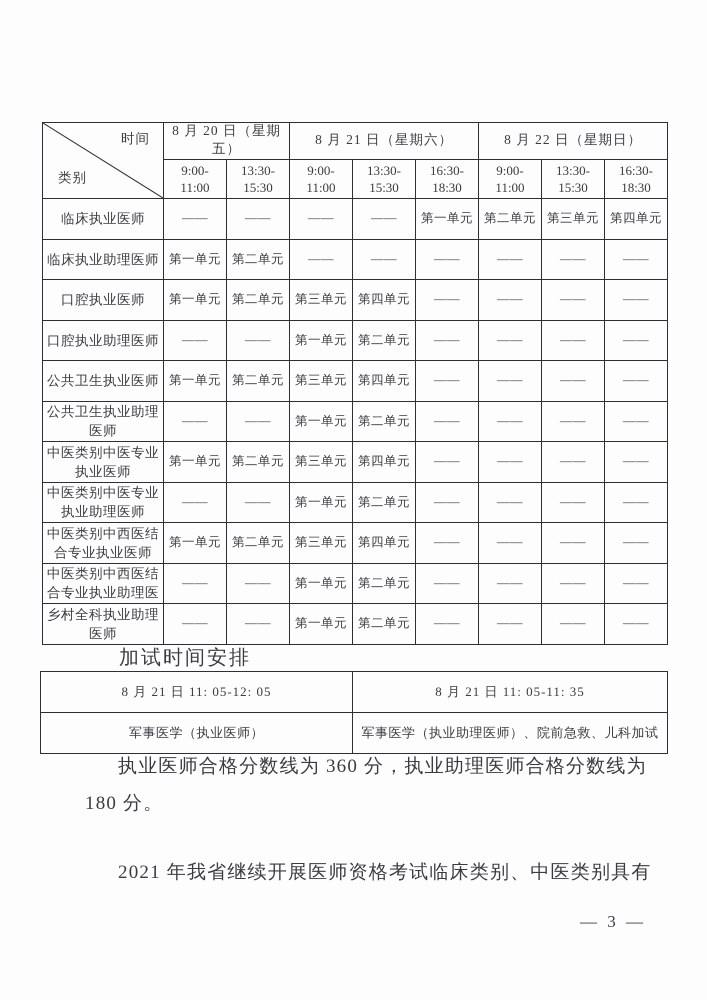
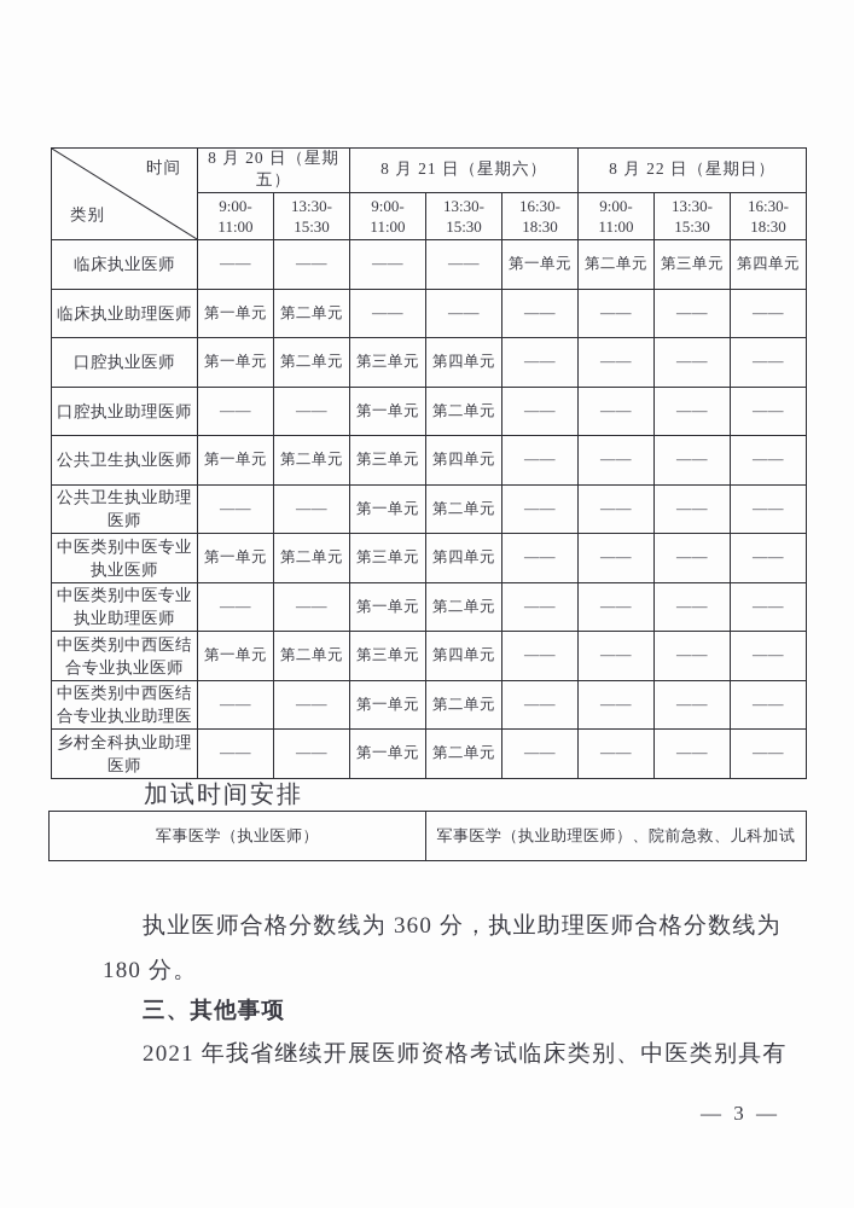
  时间 类别	8 月 20 日（星期五）	8 月 21 日（星期六）	8 月 22 日（星期日）
  9:00- 11:00	13:30- 15:30	9:00- 11:00	13:30- 15:30	16:30- 18:30	9:00- 11:00	13:30- 15:30	16:30- 18:30
  临床执业医师	——	——	——	——	第一单元	第二单元	第三单元	第四单元
  临床执业助理医师	第一单元	第二单元	——	——	——	——	——	——
  口腔执业医师	第一单元	第二单元	第三单元	第四单元	——	——	——	——
  口腔执业助理医师	——	——	第一单元	第二单元	——	——	——	——
  公共卫生执业医师	第一单元	第二单元	第三单元	第四单元	——	——	——	——
  公共卫生执业助理医师	——	——	第一单元	第二单元	——	——	——	——
  中医类别中医专业执业医师	第一单元	第二单元	第三单元	第四单元	——	——	——	——
  中医类别中医专业执业助理医师	——	——	第一单元	第二单元	——	——	——	——
  中医类别中西医结合专业执业医师	第一单元	第二单元	第三单元	第四单元	——	——	——	——
  中医类别中西医结合专业执业助理医	——	——	第一单元	第二单元	——	——	——	——
  乡村全科执业助理医师	——	——	第一单元	第二单元	——	——	——	——
  加试时间安排
- 8 月 21 日 11: 05-12: 05	8 月 21 日 11: 05-11: 35
  军事医学（执业医师）	军事医学（执业助理医师）、院前急救、儿科加试
  执业医师合格分数线为 360 分，执业助理医师合格分数线为
  180 分。
+ 三、其他事项
  2021 年我省继续开展医师资格考试临床类别、中医类别具有
  — 3 —
